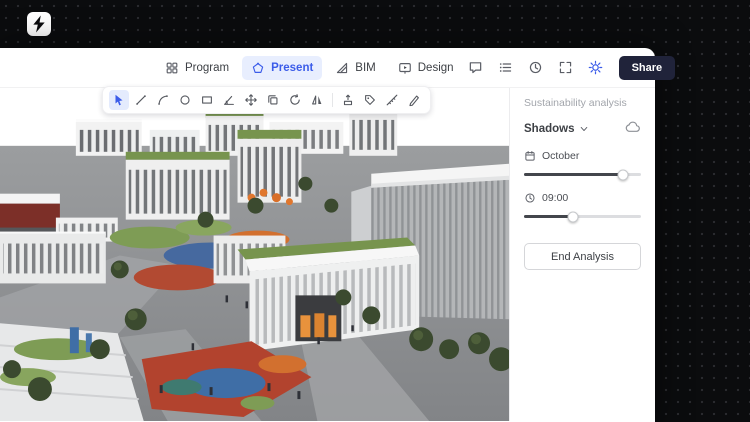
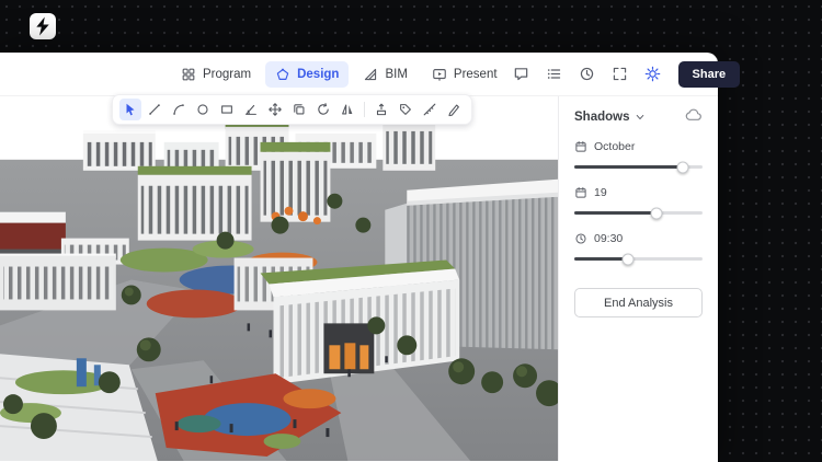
  Program
- Present
+ Design
  BIM
- Design
+ Present
  Share
- Sustainability analysis
  Shadows
  October
+ 19
- 09:00
+ 09:30
  End Analysis
